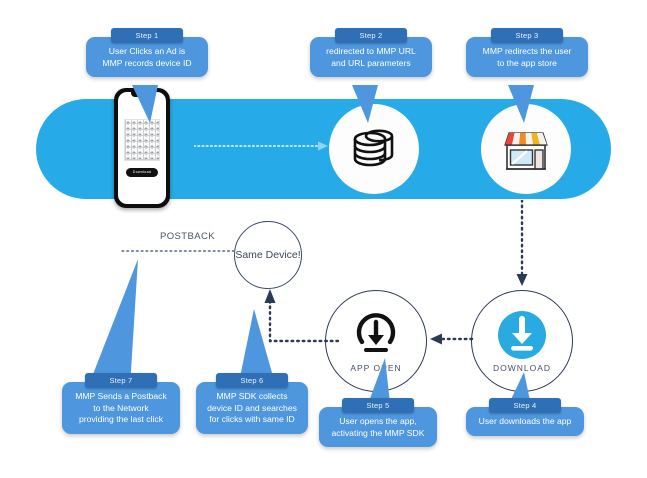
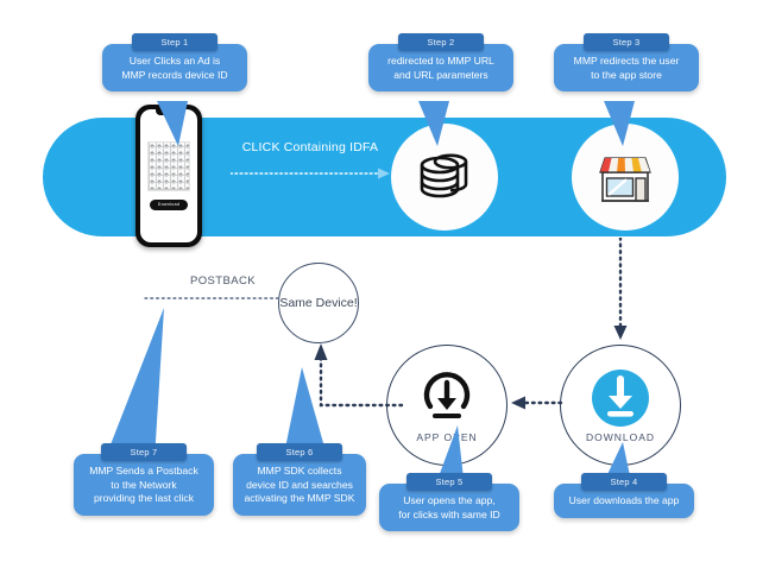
+ CLICK Containing IDFA
  DOWNLOAD
  APP OEN
  Same Device!
  POSTBACK
  Step 1
  User Clicks an Ad is
  MMP records device ID
  Step 2
  redirected to MMP URL
  and URL parameters
  Step 3
  MMP redirects the user
  to the app store
  Step 4
  User downloads the app
  Step 5
  User opens the app,
- activating the MMP SDK
+ for clicks with same ID
  Step 6
  MMP SDK collects
  device ID and searches
- for clicks with same ID
+ activating the MMP SDK
  Step 7
  MMP Sends a Postback
  to the Network
  providing the last click
